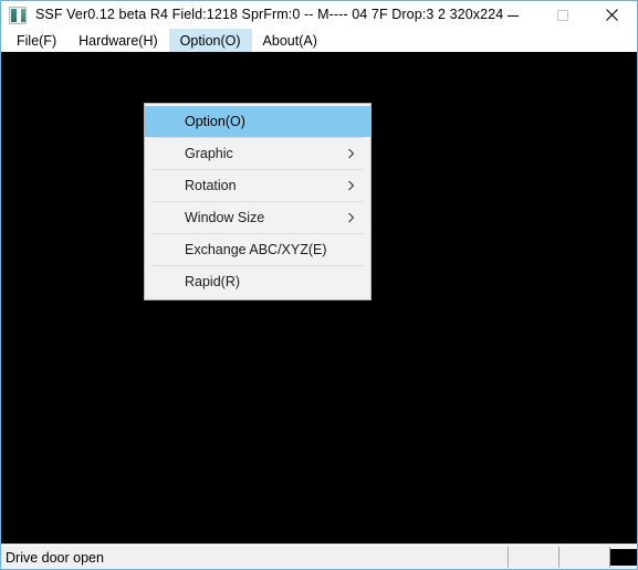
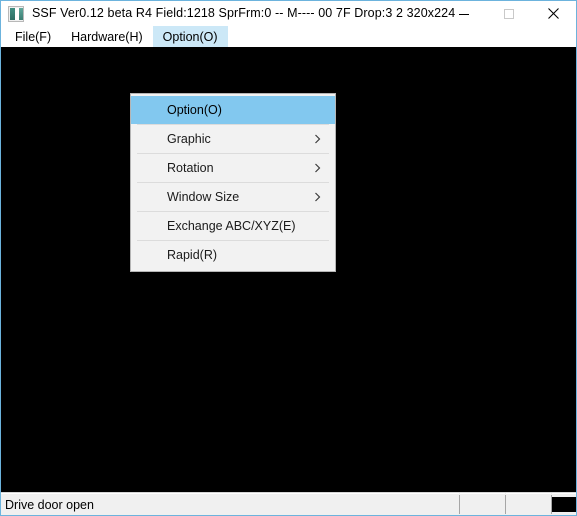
- SSF Ver0.12 beta R4 Field:1218 SprFrm:0 -- M---- 04 7F Drop:3 2 320x224
+ SSF Ver0.12 beta R4 Field:1218 SprFrm:0 -- M---- 00 7F Drop:3 2 320x224
  File(F)
  Hardware(H)
  Option(O)
- About(A)
  Option(O)
  Graphic
  Rotation
  Window Size
  Exchange ABC/XYZ(E)
  Rapid(R)
  Drive door open
